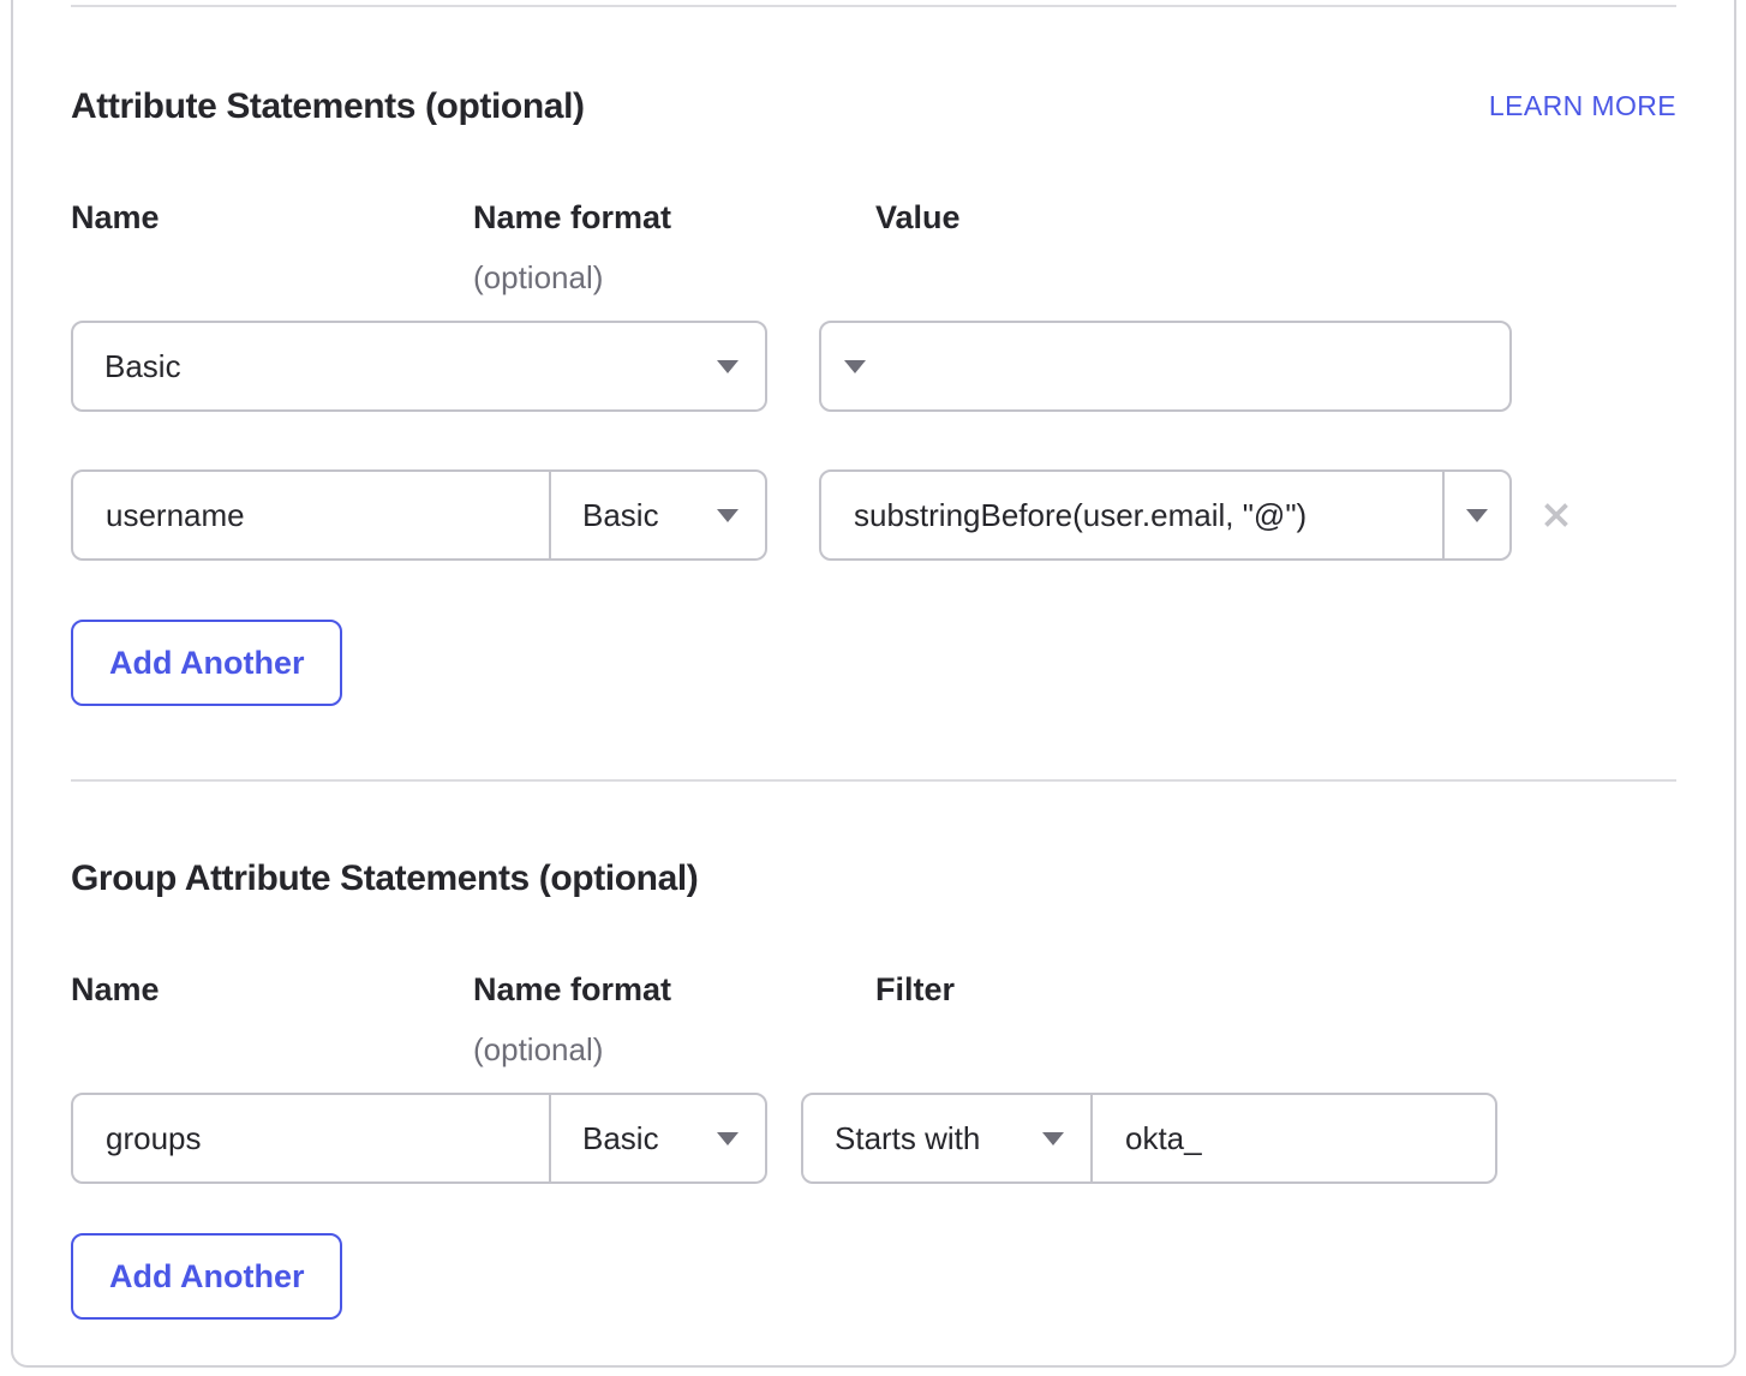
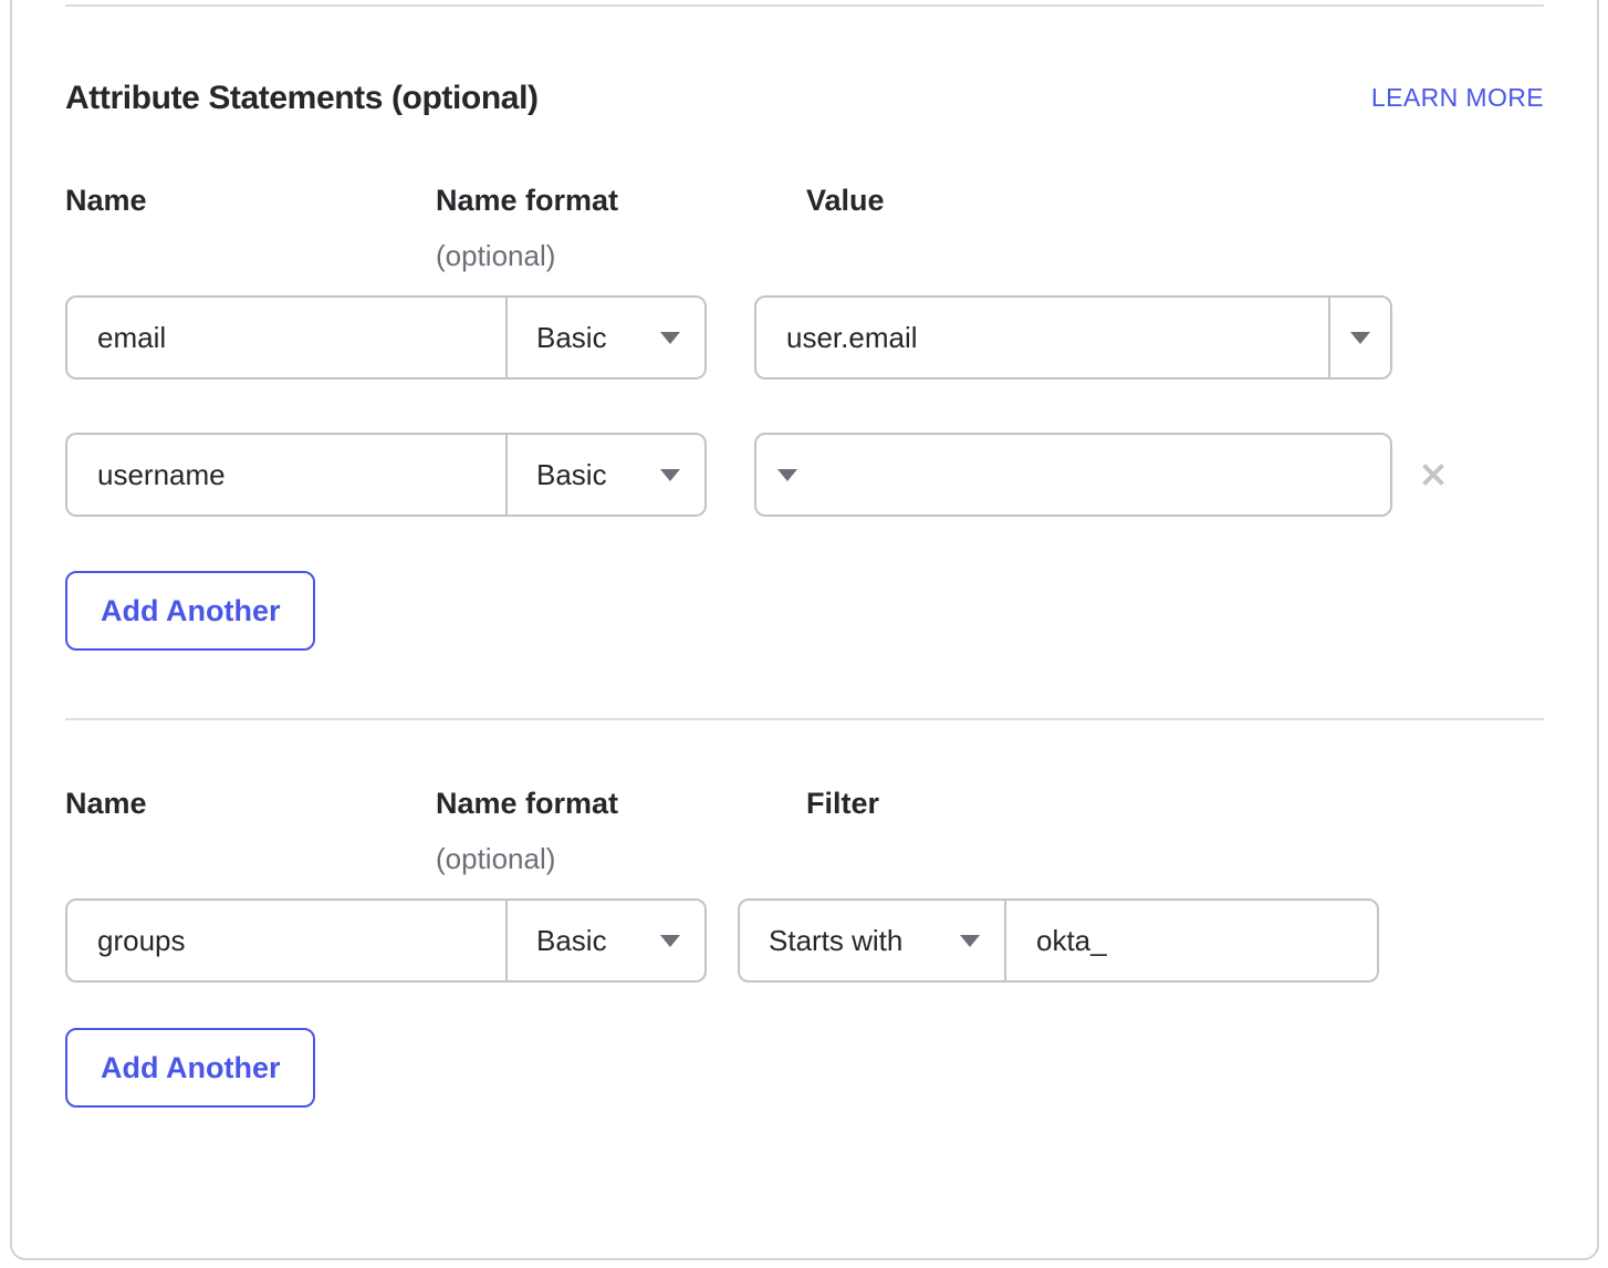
  Attribute Statements (optional)
  LEARN MORE
  Name
  Name format
  (optional)
  Value
+ email
  Basic
+ user.email
  username
  Basic
- substringBefore(user.email, "@")
  Add Another
- Group Attribute Statements (optional)
  Name
  Name format
  (optional)
  Filter
  groups
  Basic
  Starts with
  okta_
  Add Another
